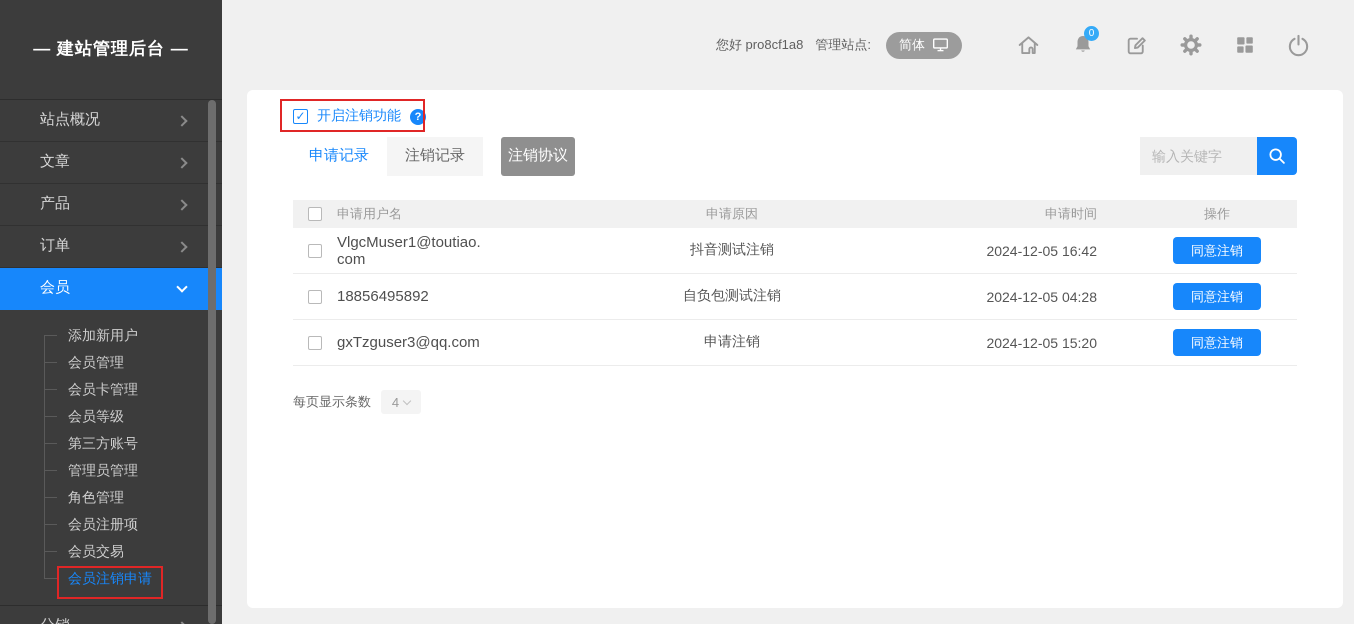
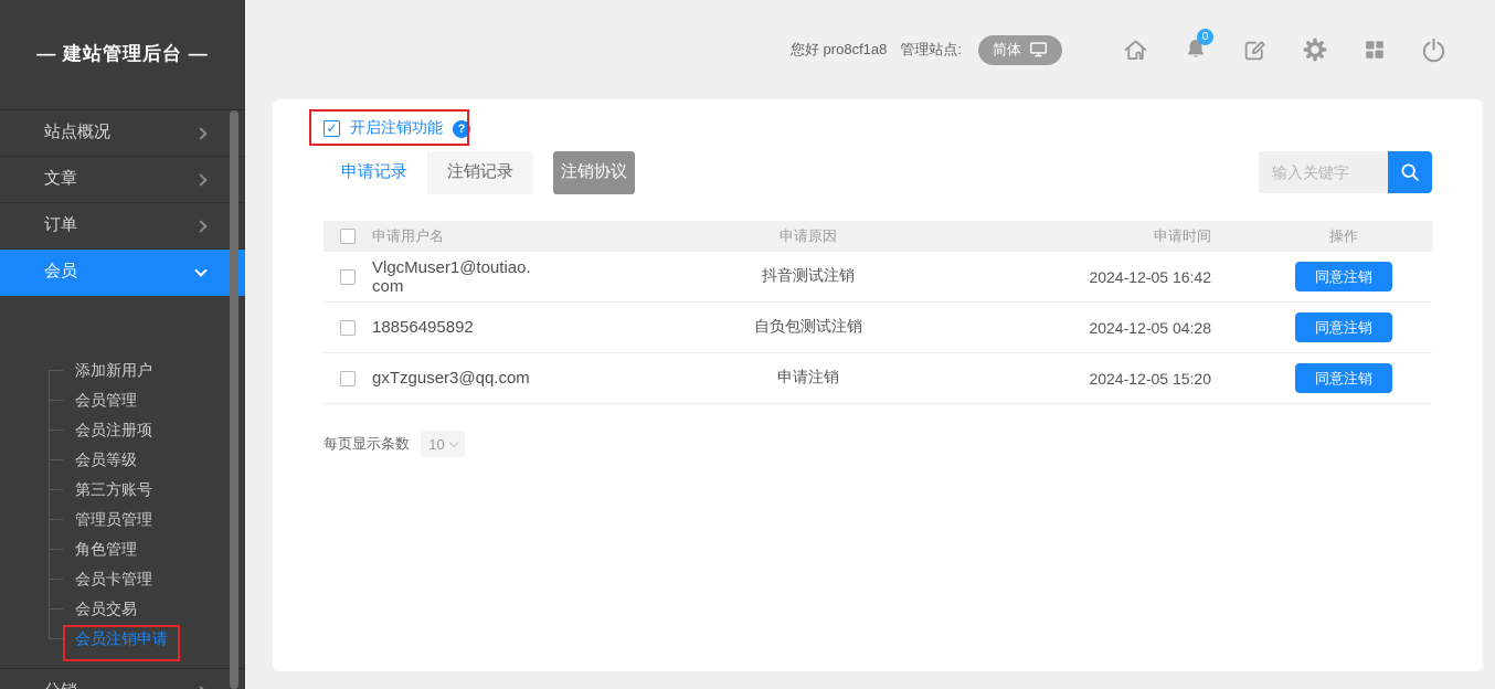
  — 建站管理后台 —
  站点概况
  文章
- 产品
  订单
  会员
  添加新用户
  会员管理
- 会员卡管理
+ 会员注册项
  会员等级
  第三方账号
  管理员管理
  角色管理
- 会员注册项
+ 会员卡管理
  会员交易
  会员注销申请
  您好 pro8cf1a8
  管理站点:
  简体
  0
  ✓
  开启注销功能
  ?
  申请记录
  注销记录
  注销协议
  输入关键字
  申请用户名
  申请原因
  申请时间
  操作
  VlgcMuser1@toutiao.com
  抖音测试注销
  2024-12-05 16:42
  同意注销
  18856495892
  自负包测试注销
  2024-12-05 04:28
  同意注销
  gxTzguser3@qq.com
  申请注销
  2024-12-05 15:20
  同意注销
  每页显示条数
- 4
+ 10
